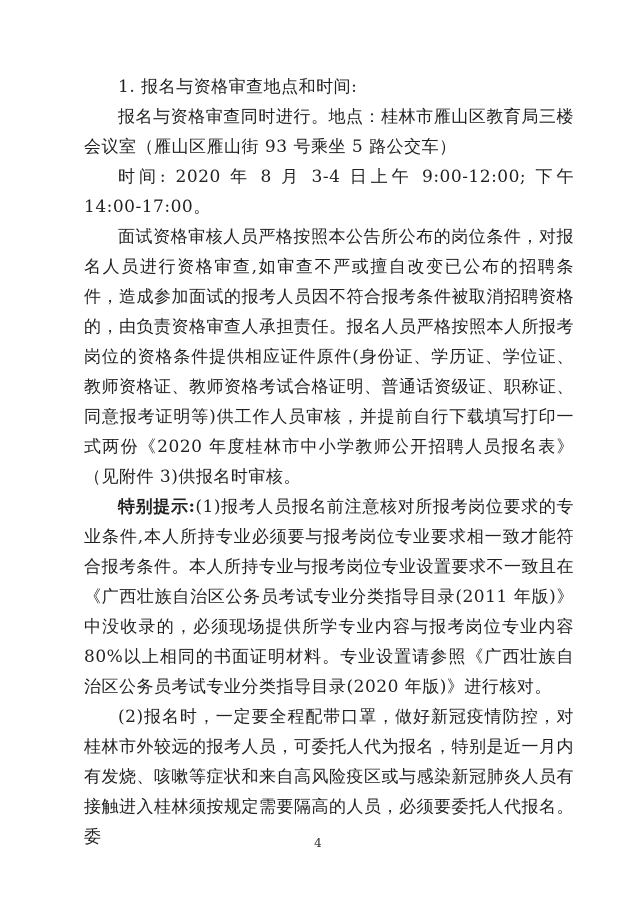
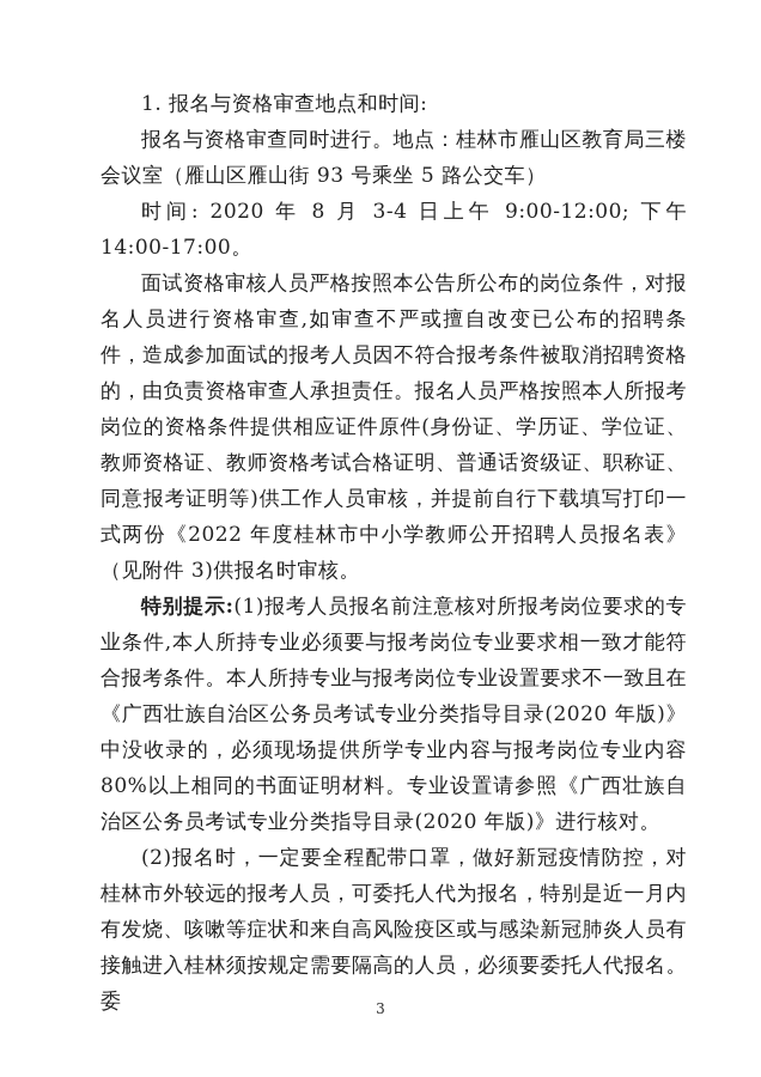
  1. 报名与资格审查地点和时间:
  报名与资格审查同时进行。地点：桂林市雁山区教育局三楼会议室（雁山区雁山街 93 号乘坐 5 路公交车）
  时间: 2020 年 8 月 3-4 日上午 9:00-12:00; 下午 14:00-17:00。
- 面试资格审核人员严格按照本公告所公布的岗位条件，对报名人员进行资格审查,如审查不严或擅自改变已公布的招聘条件，造成参加面试的报考人员因不符合报考条件被取消招聘资格的，由负责资格审查人承担责任。报名人员严格按照本人所报考岗位的资格条件提供相应证件原件(身份证、学历证、学位证、教师资格证、教师资格考试合格证明、普通话资级证、职称证、同意报考证明等)供工作人员审核，并提前自行下载填写打印一式两份《2020 年度桂林市中小学教师公开招聘人员报名表》（见附件 3)供报名时审核。
+ 面试资格审核人员严格按照本公告所公布的岗位条件，对报名人员进行资格审查,如审查不严或擅自改变已公布的招聘条件，造成参加面试的报考人员因不符合报考条件被取消招聘资格的，由负责资格审查人承担责任。报名人员严格按照本人所报考岗位的资格条件提供相应证件原件(身份证、学历证、学位证、教师资格证、教师资格考试合格证明、普通话资级证、职称证、同意报考证明等)供工作人员审核，并提前自行下载填写打印一式两份《2022 年度桂林市中小学教师公开招聘人员报名表》（见附件 3)供报名时审核。
- 特别提示:(1)报考人员报名前注意核对所报考岗位要求的专业条件,本人所持专业必须要与报考岗位专业要求相一致才能符合报考条件。本人所持专业与报考岗位专业设置要求不一致且在《广西壮族自治区公务员考试专业分类指导目录(2011 年版)》中没收录的，必须现场提供所学专业内容与报考岗位专业内容 80%以上相同的书面证明材料。专业设置请参照《广西壮族自治区公务员考试专业分类指导目录(2020 年版)》进行核对。
+ 特别提示:(1)报考人员报名前注意核对所报考岗位要求的专业条件,本人所持专业必须要与报考岗位专业要求相一致才能符合报考条件。本人所持专业与报考岗位专业设置要求不一致且在《广西壮族自治区公务员考试专业分类指导目录(2020 年版)》中没收录的，必须现场提供所学专业内容与报考岗位专业内容 80%以上相同的书面证明材料。专业设置请参照《广西壮族自治区公务员考试专业分类指导目录(2020 年版)》进行核对。
  (2)报名时，一定要全程配带口罩，做好新冠疫情防控，对桂林市外较远的报考人员，可委托人代为报名，特别是近一月内有发烧、咳嗽等症状和来自高风险疫区或与感染新冠肺炎人员有接触进入桂林须按规定需要隔高的人员，必须要委托人代报名。委
- 4
+ 3
